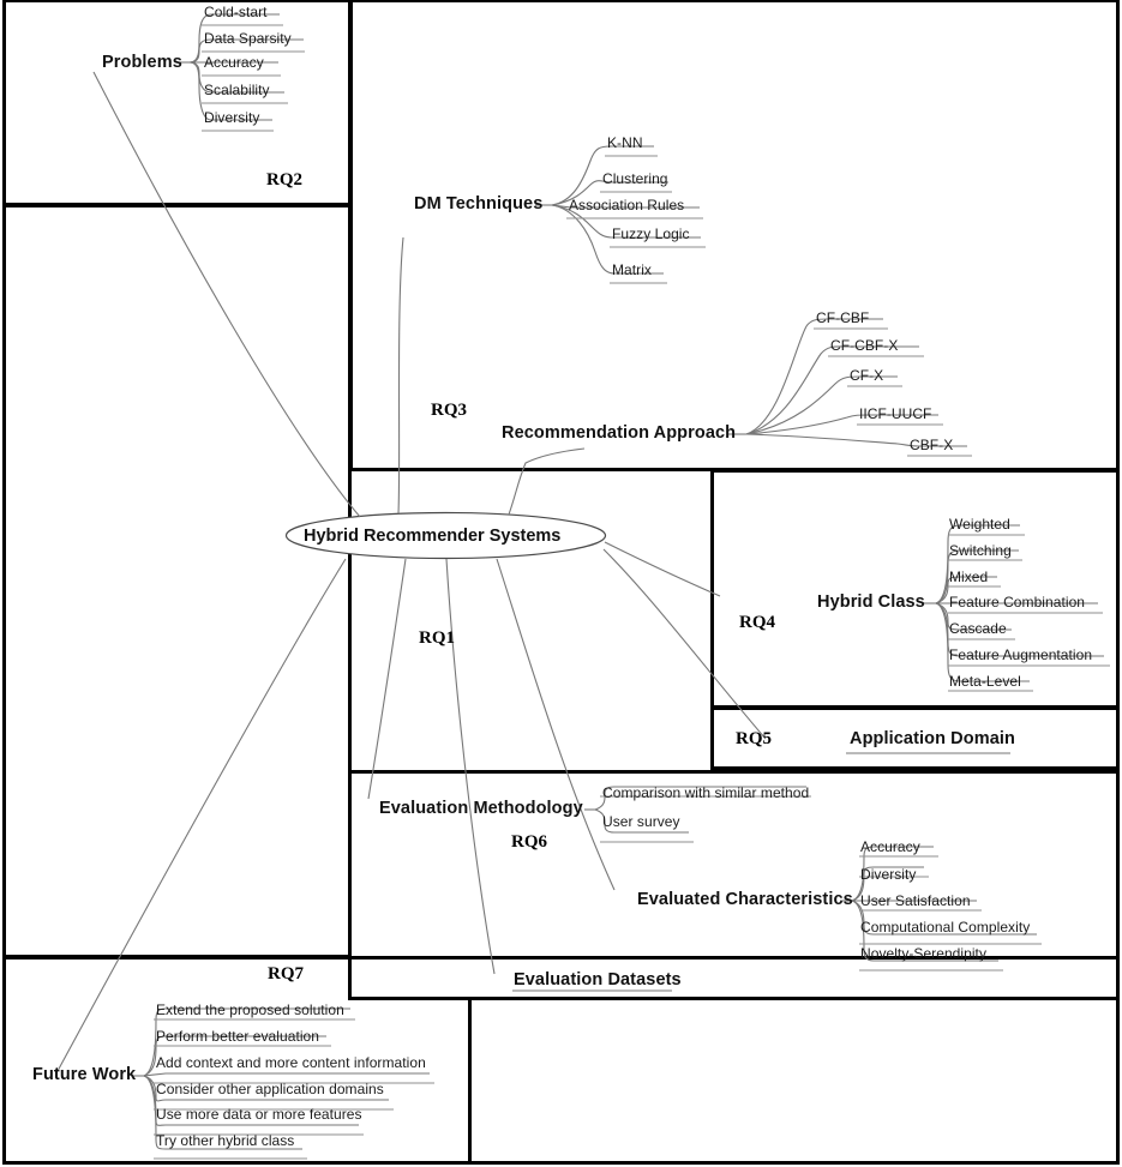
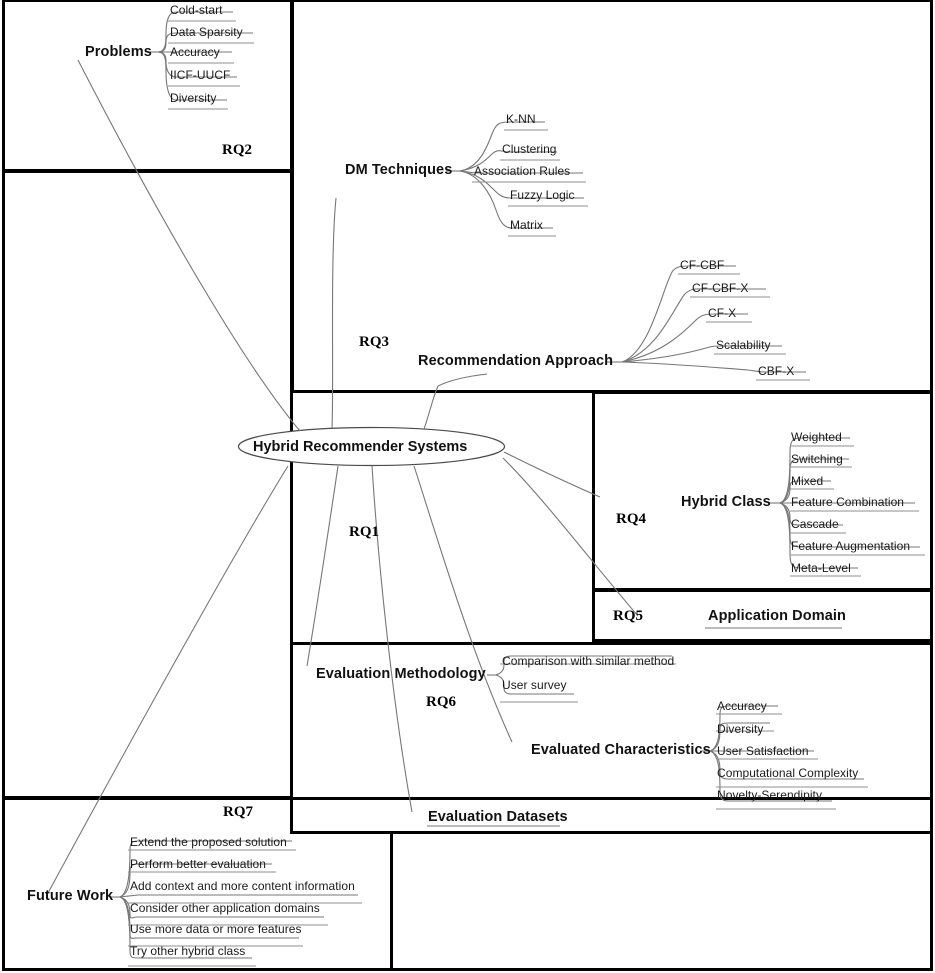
  Hybrid Recommender Systems
  Problems
  DM Techniques
  Recommendation Approach
  Hybrid Class
  Application Domain
  Evaluation Methodology
  Evaluated Characteristics
  Evaluation Datasets
  Future Work
  Cold-start
  Data Sparsity
  Accuracy
- Scalability
+ IICF-UUCF
  Diversity
  K-NN
  Clustering
  Association Rules
  Fuzzy Logic
  Matrix
  CF-CBF
  CF-CBF-X
  CF-X
- IICF-UUCF
+ Scalability
  CBF-X
  Weighted
  Switching
  Mixed
  Feature Combination
  Cascade
  Feature Augmentation
  Meta-Level
  Comparison with similar method
  User survey
  Accuracy
  Diversity
  User Satisfaction
  Computational Complexity
  Novelty-Serendipity
  Extend the proposed solution
  Perform better evaluation
  Add context and more content information
  Consider other application domains
  Use more data or more features
  Try other hybrid class
  RQ1
  RQ2
  RQ3
  RQ4
  RQ5
  RQ6
  RQ7
